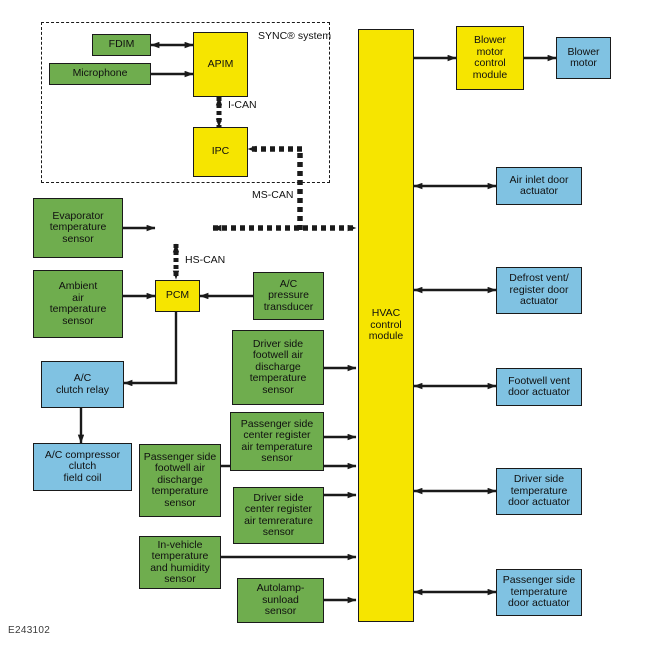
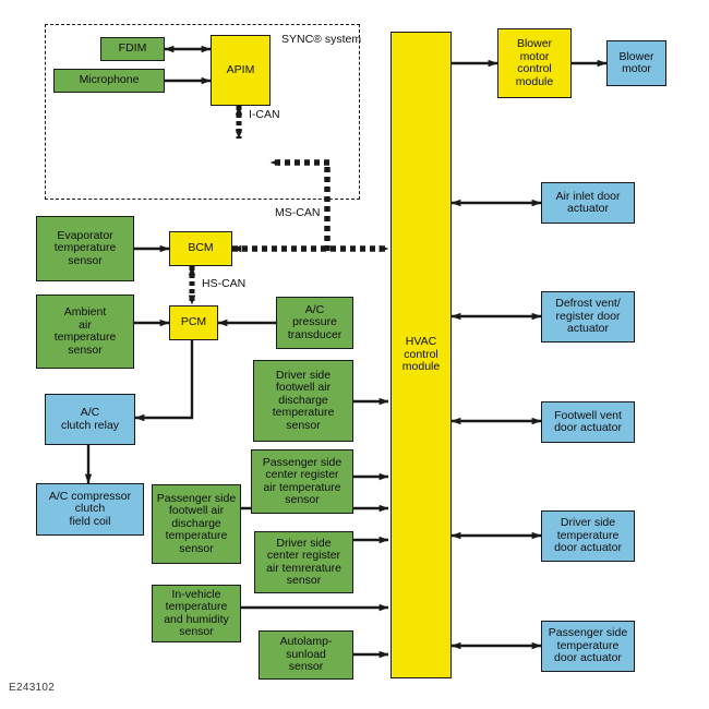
  SYNC® system
  I-CAN
  MS-CAN
  HS-CAN
  FDIM
  Microphone
  APIM
- IPC
  Evaporator
  temperature
  sensor
+ BCM
  Ambient
  air
  temperature
  sensor
  PCM
  A/C
  pressure
  transducer
  A/C
  clutch relay
  A/C compressor
  clutch
  field coil
  Driver side
  footwell air
  discharge
  temperature
  sensor
  Passenger side
  center register
  air temperature
  sensor
  Passenger side
  footwell air
  discharge
  temperature
  sensor
  Driver side
  center register
  air temrerature
  sensor
  In-vehicle
  temperature
  and humidity
  sensor
  Autolamp-
  sunload
  sensor
  HVAC
  control
  module
  Blower
  motor
  control
  module
  Blower
  motor
  Air inlet door
  actuator
  Defrost vent/
  register door
  actuator
  Footwell vent
  door actuator
  Driver side
  temperature
  door actuator
  Passenger side
  temperature
  door actuator
  E243102
